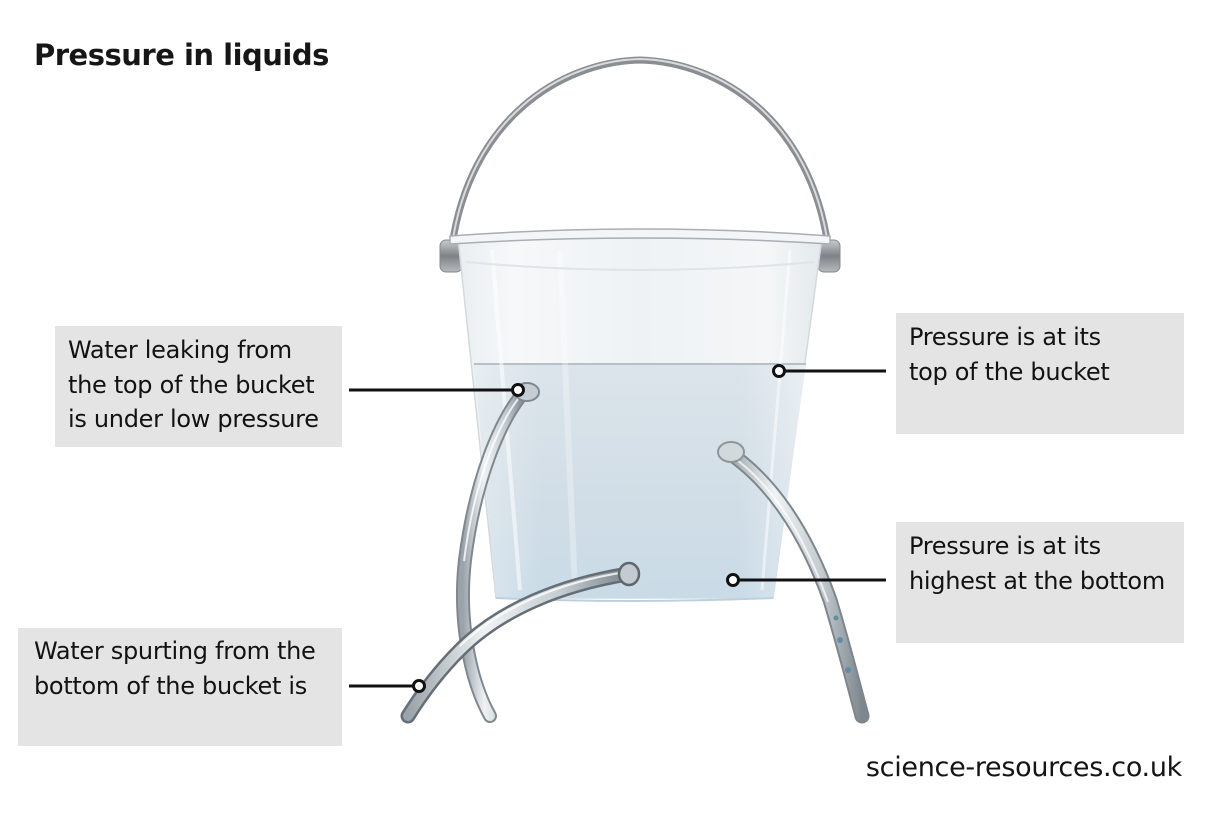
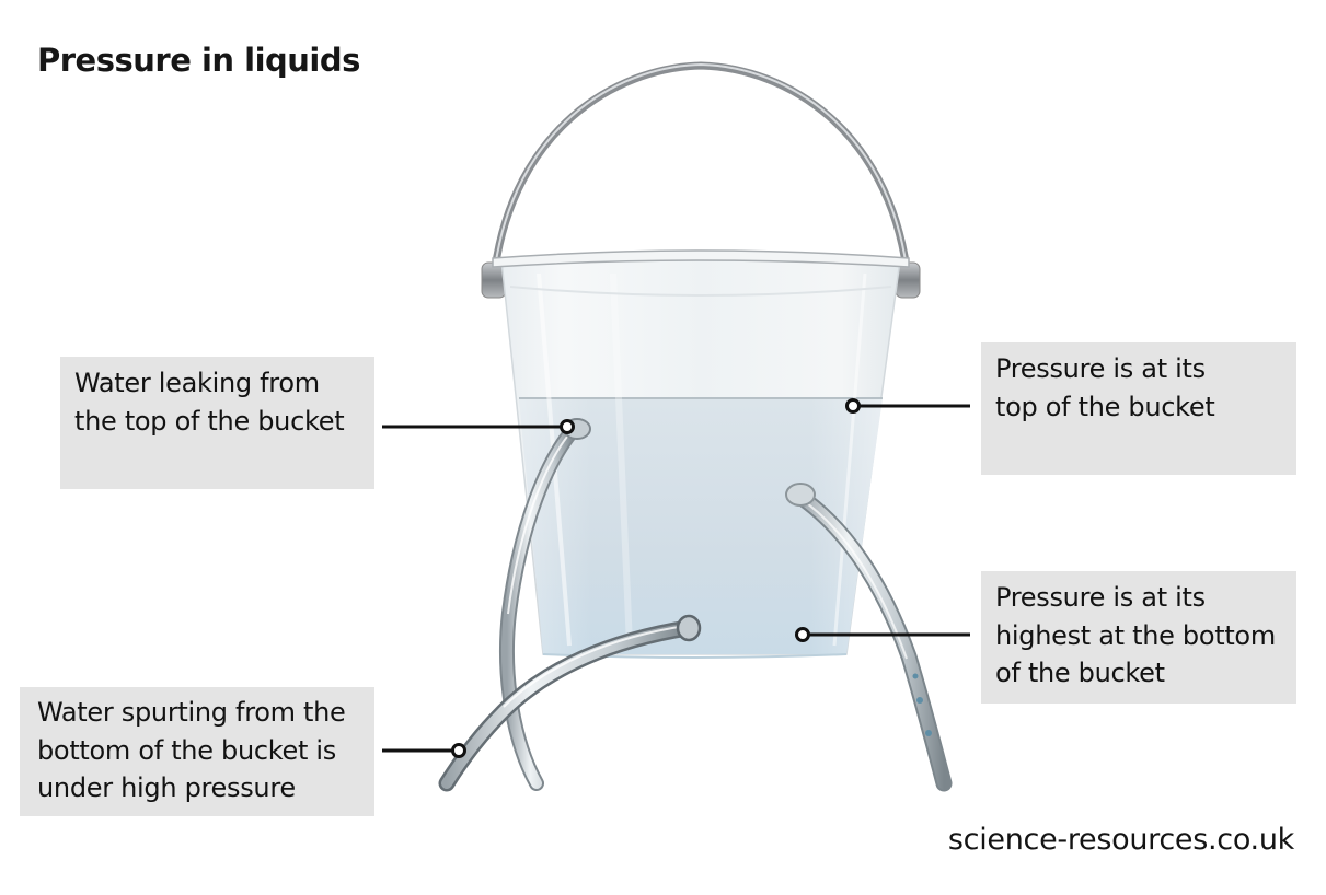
  Pressure in liquids
  Water leaking from
  the top of the bucket
- is under low pressure
  Water spurting from the
  bottom of the bucket is
+ under high pressure
  Pressure is at its
  top of the bucket
  Pressure is at its
  highest at the bottom
+ of the bucket
  science-resources.co.uk
